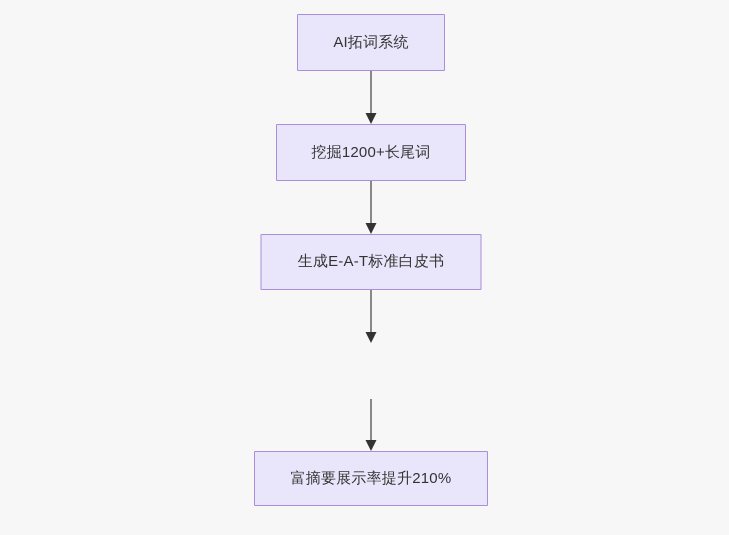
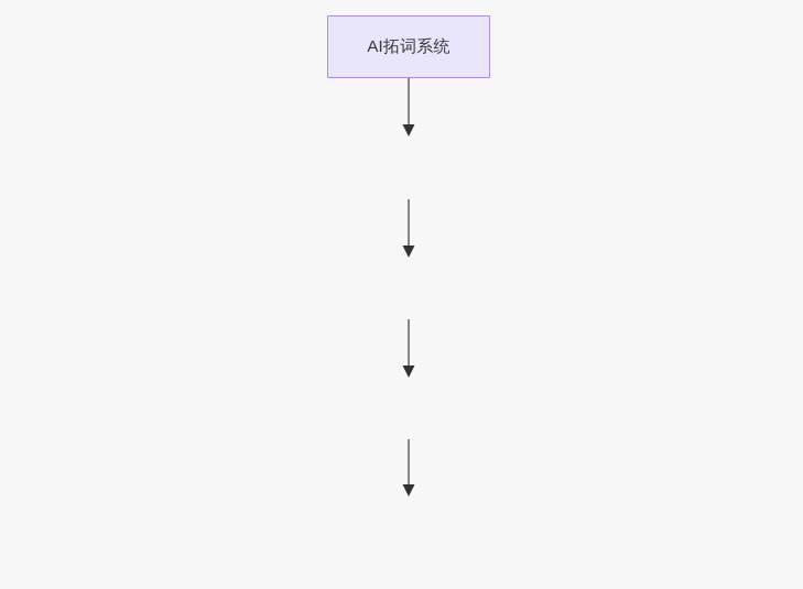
  AI拓词系统
- 挖掘1200+长尾词
- 生成E-A-T标准白皮书
- 富摘要展示率提升210%
